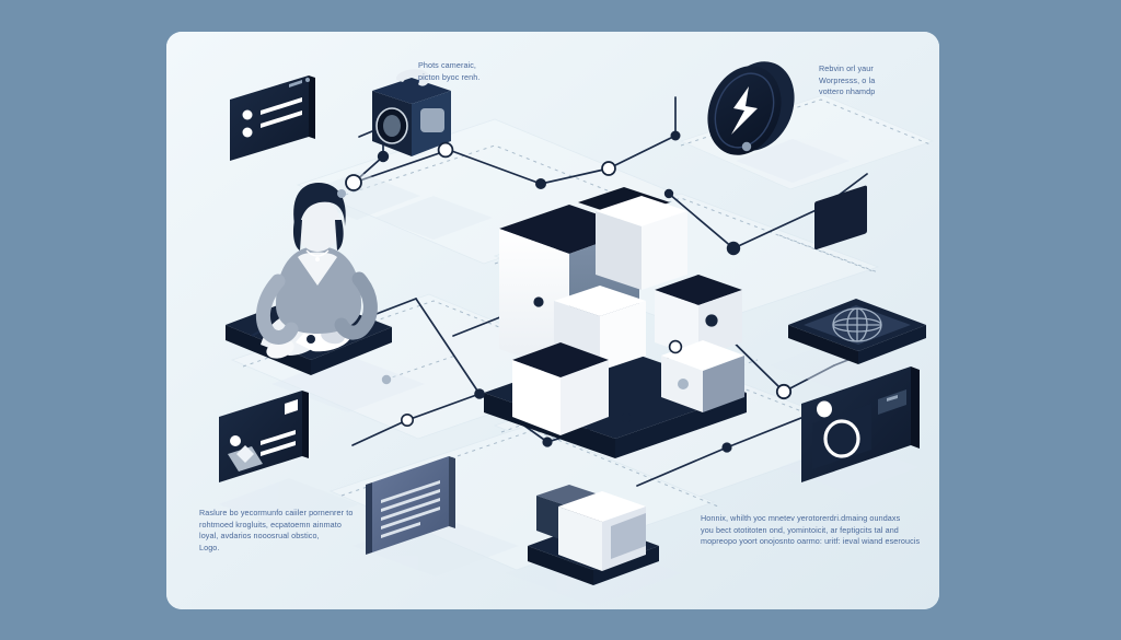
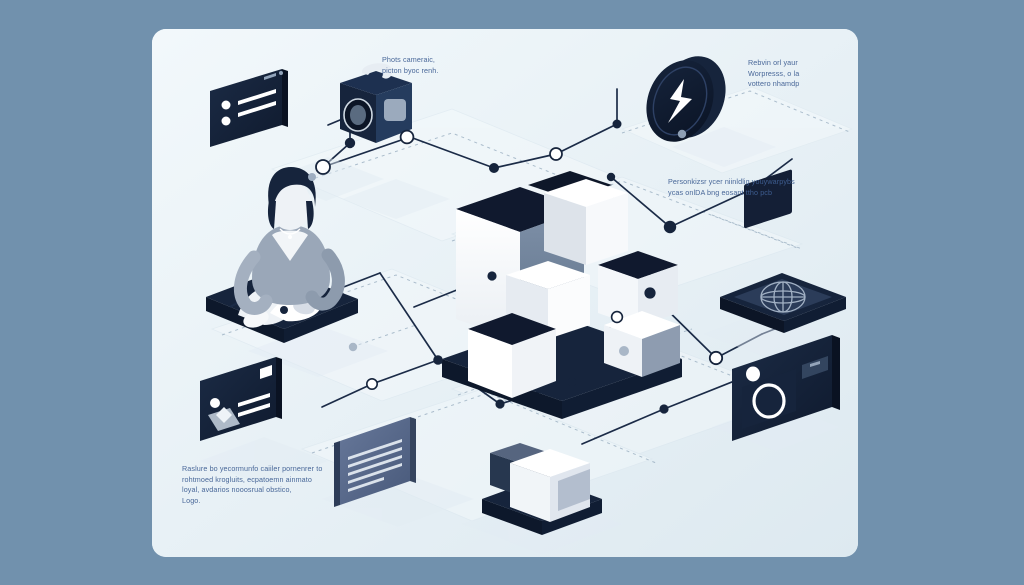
  Phots cameraic,
  picton byoc renh.
  Rebvin orl yaur
  Worpresss, o la
  vottero nhamdp
+ Personkizsr ycer niinldlig youywarpybs
+ ycas onlDA bng eosant ttho pcb
  Raslure bo yecormunfo caiiler pornenrer to
  rohtmoed krogluits, ecpatoemn ainmato
  loyal, avdarios nooosrual obstico,
  Logo.
- Honnix, whilth yoc mnetev yerotorerdri.dmaing oundaxs
- you bect ototitoten ond, yomintoicit, ar feptigcits tal and
- mopreopo yoort onojosnto oarmo: uritf: ieval wiand eseroucis
